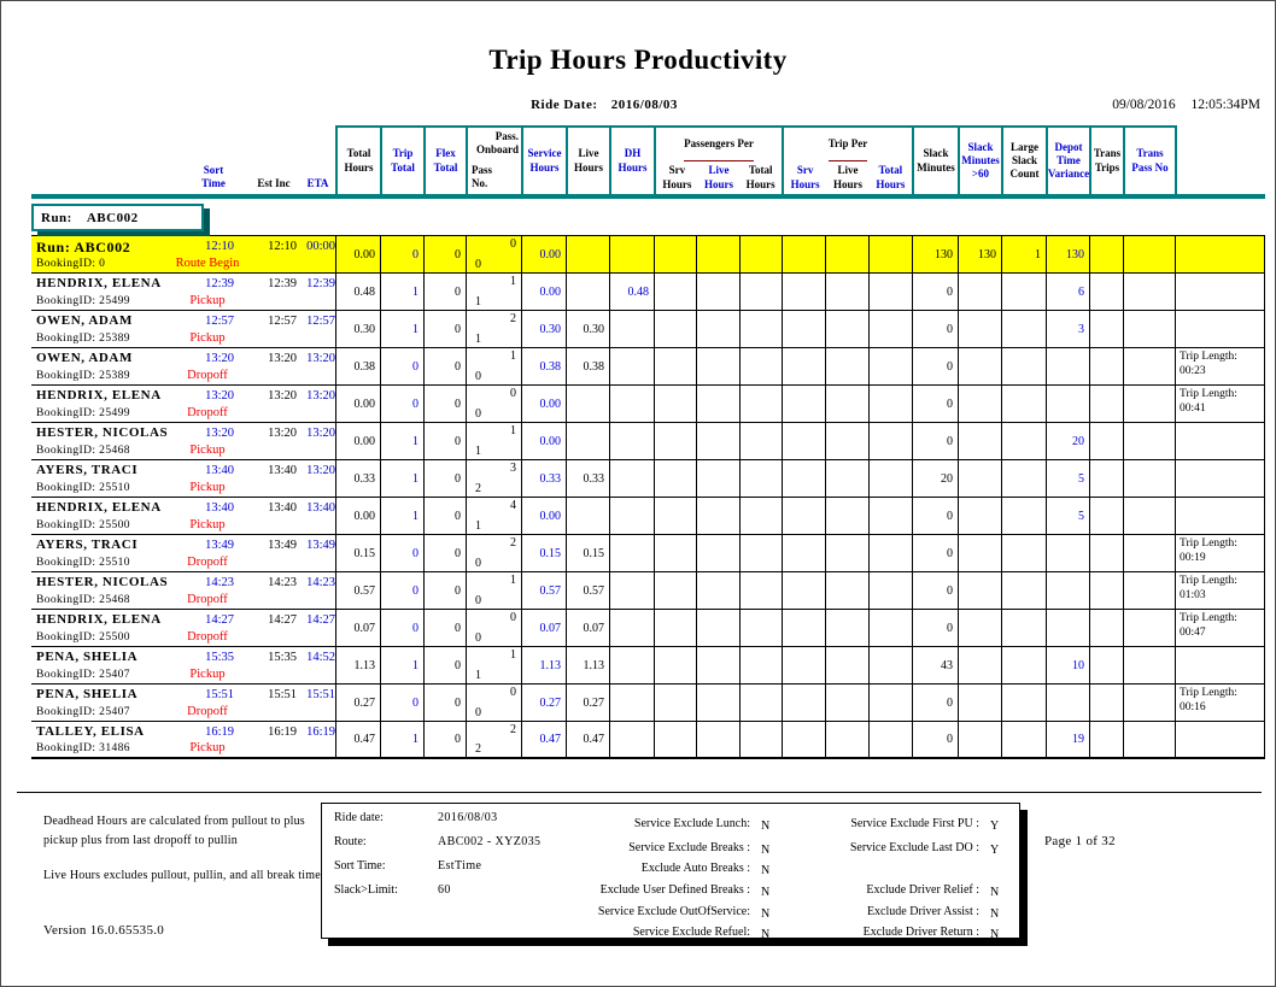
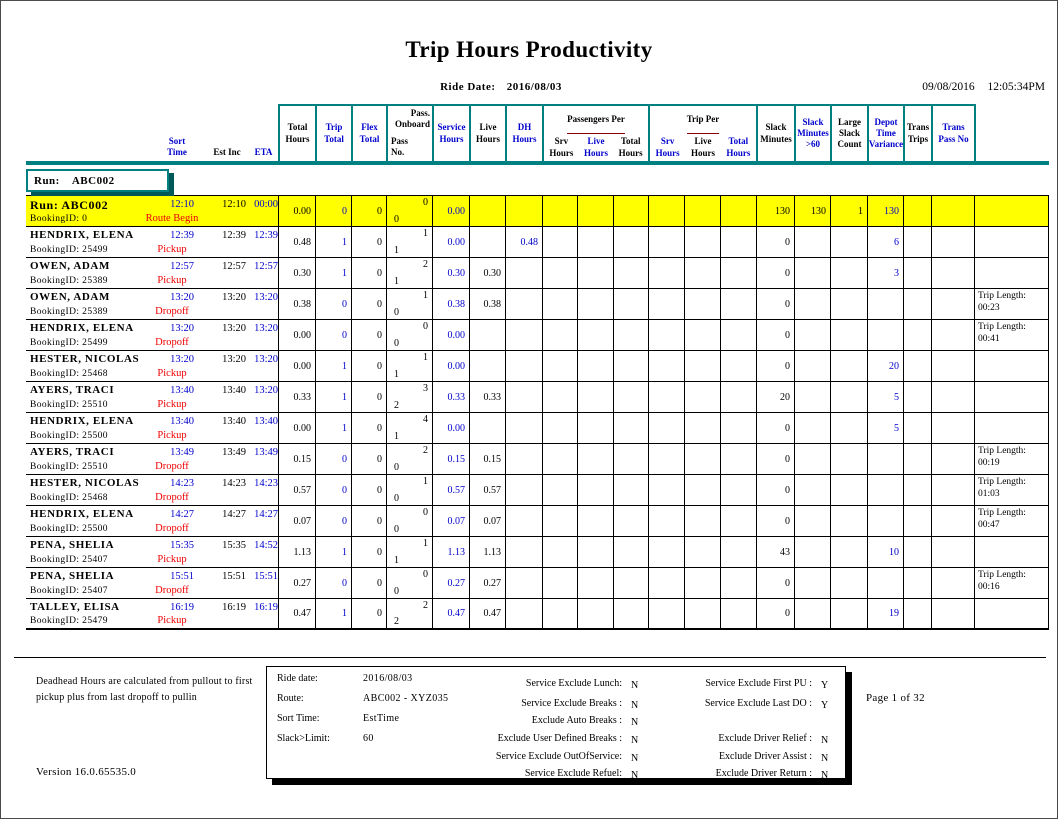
  Trip Hours Productivity
  Ride Date: 2016/08/03
  09/08/2016 12:05:34PM
  Sort Time
  Est Inc
  ETA
  Total Hours
  Trip Total
  Flex Total
  Pass. Onboard
  Pass No.
  Service Hours
  Live Hours
  DH Hours
  Passengers Per
  Srv Hours
  Live Hours
  Total Hours
  Trip Per
  Srv Hours
  Live Hours
  Total Hours
  Slack Minutes
  Slack Minutes >60
  Large Slack Count
  Depot Time Variance
  Trans Trips
  Trans Pass No
  Run:
  ABC002
  Run: ABC002
  BookingID: 0
  12:10
  12:10
  00:00
  Route Begin
  0.00
  0
  0
  0
  0
  0.00
  130
  130
  1
  130
  HENDRIX, ELENA
  BookingID: 25499
  12:39
  12:39
  12:39
  Pickup
  0.48
  1
  0
  1
  1
  0.00
  0.48
  0
  6
  OWEN, ADAM
  BookingID: 25389
  12:57
  12:57
  12:57
  Pickup
  0.30
  1
  0
  2
  1
  0.30
  0.30
  0
  3
  OWEN, ADAM
  BookingID: 25389
  13:20
  13:20
  13:20
  Dropoff
  0.38
  0
  0
  1
  0
  0.38
  0.38
  0
  Trip Length:
  00:23
  HENDRIX, ELENA
  BookingID: 25499
  13:20
  13:20
  13:20
  Dropoff
  0.00
  0
  0
  0
  0
  0.00
  0
  Trip Length:
  00:41
  HESTER, NICOLAS
  BookingID: 25468
  13:20
  13:20
  13:20
  Pickup
  0.00
  1
  0
  1
  1
  0.00
  0
  20
  AYERS, TRACI
  BookingID: 25510
  13:40
  13:40
  13:20
  Pickup
  0.33
  1
  0
  3
  2
  0.33
  0.33
  20
  5
  HENDRIX, ELENA
  BookingID: 25500
  13:40
  13:40
  13:40
  Pickup
  0.00
  1
  0
  4
  1
  0.00
  0
  5
  AYERS, TRACI
  BookingID: 25510
  13:49
  13:49
  13:49
  Dropoff
  0.15
  0
  0
  2
  0
  0.15
  0.15
  0
  Trip Length:
  00:19
  HESTER, NICOLAS
  BookingID: 25468
  14:23
  14:23
  14:23
  Dropoff
  0.57
  0
  0
  1
  0
  0.57
  0.57
  0
  Trip Length:
  01:03
  HENDRIX, ELENA
  BookingID: 25500
  14:27
  14:27
  14:27
  Dropoff
  0.07
  0
  0
  0
  0
  0.07
  0.07
  0
  Trip Length:
  00:47
  PENA, SHELIA
  BookingID: 25407
  15:35
  15:35
  14:52
  Pickup
  1.13
  1
  0
  1
  1
  1.13
  1.13
  43
  10
  PENA, SHELIA
  BookingID: 25407
  15:51
  15:51
  15:51
  Dropoff
  0.27
  0
  0
  0
  0
  0.27
  0.27
  0
  Trip Length:
  00:16
  TALLEY, ELISA
- BookingID: 31486
+ BookingID: 25479
  16:19
  16:19
  16:19
  Pickup
  0.47
  1
  0
  2
  2
  0.47
  0.47
  0
  19
- Deadhead Hours are calculated from pullout to plus pickup plus from last dropoff to pullin
+ Deadhead Hours are calculated from pullout to first pickup plus from last dropoff to pullin
- Live Hours excludes pullout, pullin, and all break time
  Version 16.0.65535.0
  Ride date: 2016/08/03
  Route: ABC002 - XYZ035
  Sort Time: EstTime
  Slack>Limit: 60
  Service Exclude Lunch: N
  Service Exclude Breaks : N
  Exclude Auto Breaks : N
  Exclude User Defined Breaks : N
  Service Exclude OutOfService: N
  Service Exclude Refuel: N
  Service Exclude First PU : Y
  Service Exclude Last DO : Y
  Exclude Driver Relief : N
  Exclude Driver Assist : N
  Exclude Driver Return : N
  Page 1 of 32
